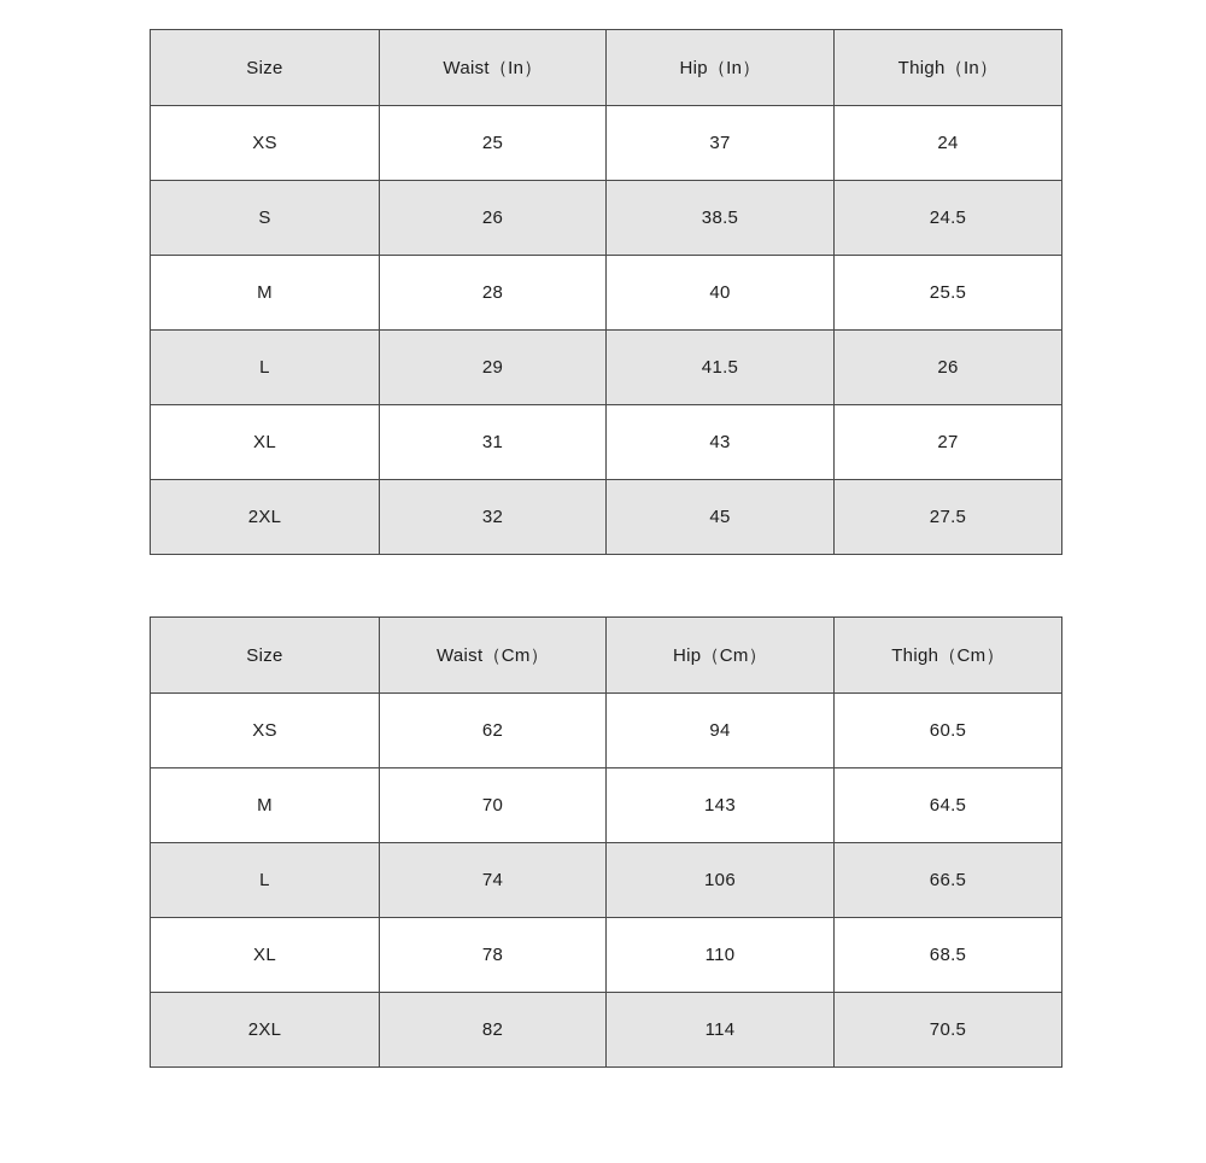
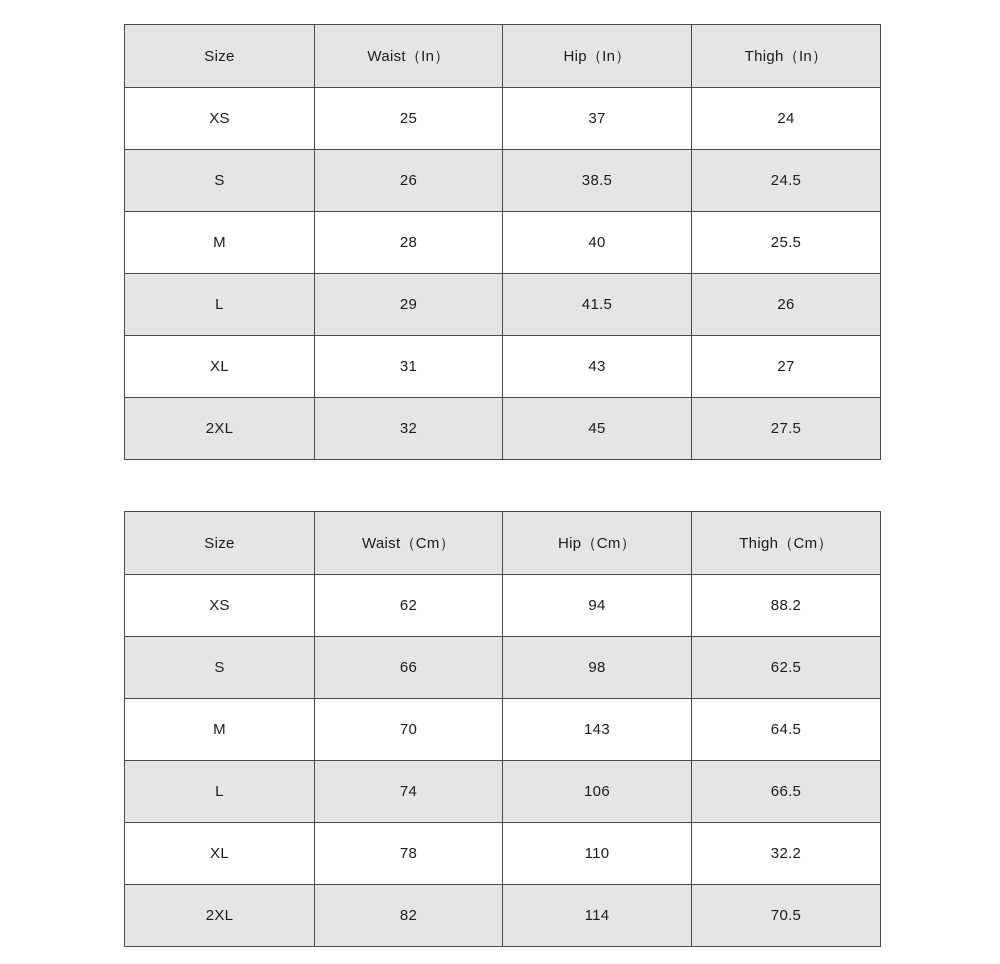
  Size	Waist（In）	Hip（In）	Thigh（In）
  XS	25	37	24
  S	26	38.5	24.5
  M	28	40	25.5
  L	29	41.5	26
  XL	31	43	27
  2XL	32	45	27.5
  Size	Waist（Cm）	Hip（Cm）	Thigh（Cm）
- XS	62	94	60.5
+ XS	62	94	88.2
+ S	66	98	62.5
  M	70	143	64.5
  L	74	106	66.5
- XL	78	110	68.5
+ XL	78	110	32.2
  2XL	82	114	70.5
